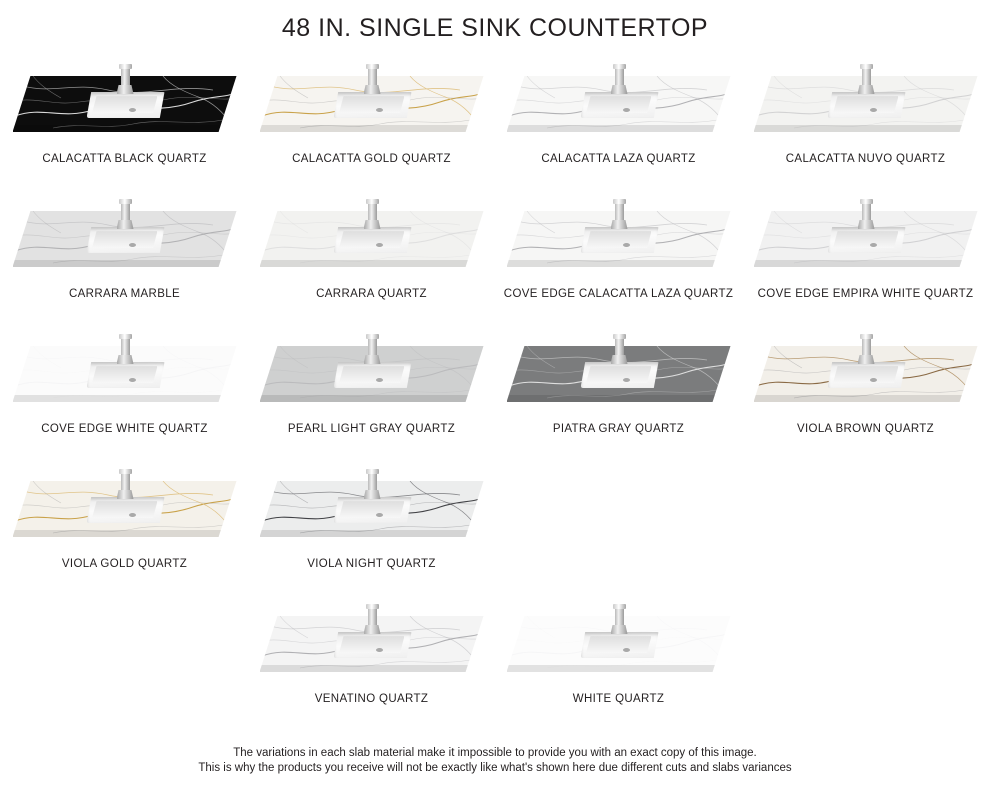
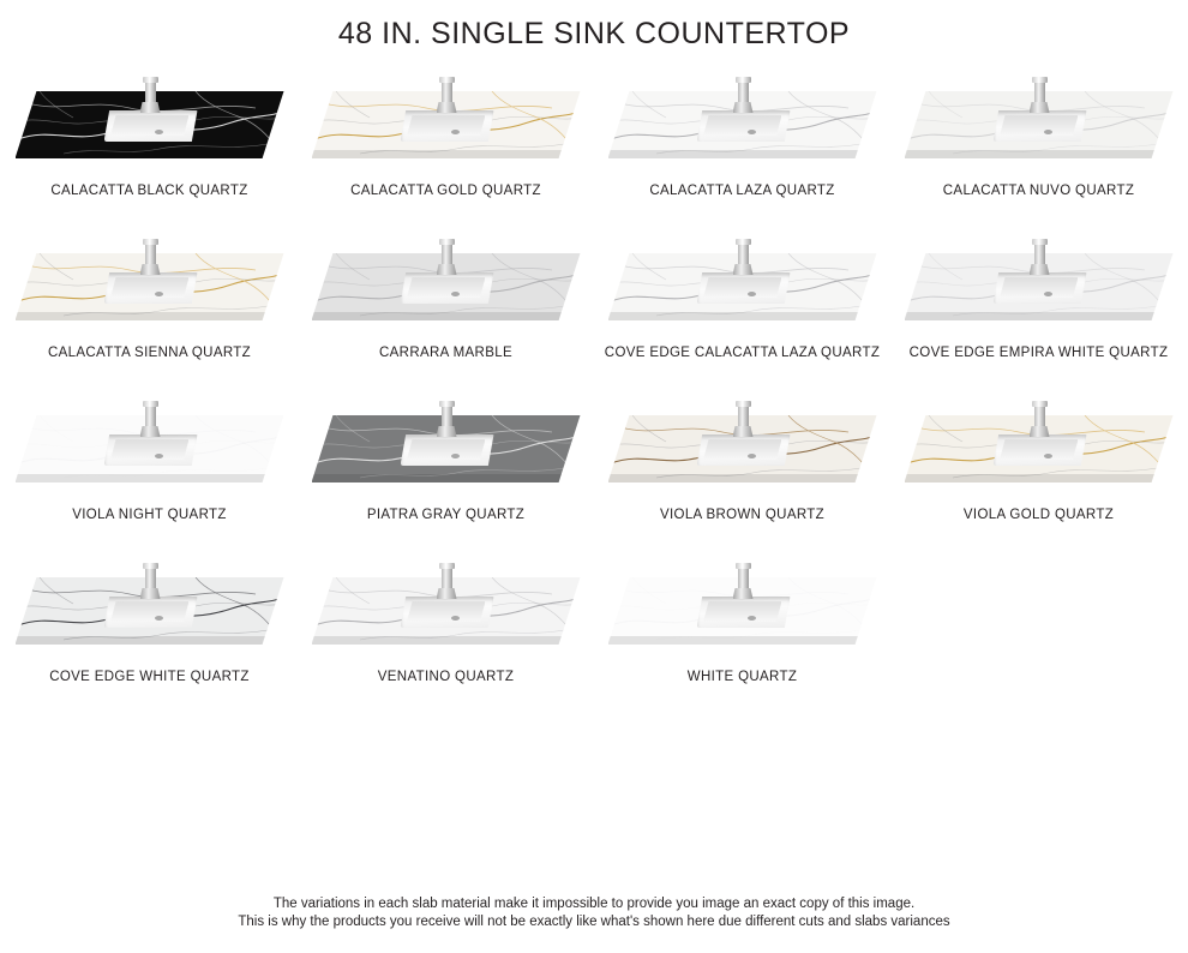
  48 IN. SINGLE SINK COUNTERTOP
  CALACATTA BLACK QUARTZ
  CALACATTA GOLD QUARTZ
  CALACATTA LAZA QUARTZ
  CALACATTA NUVO QUARTZ
+ CALACATTA SIENNA QUARTZ
  CARRARA MARBLE
- CARRARA QUARTZ
  COVE EDGE CALACATTA LAZA QUARTZ
  COVE EDGE EMPIRA WHITE QUARTZ
- COVE EDGE WHITE QUARTZ
+ VIOLA NIGHT QUARTZ
- PEARL LIGHT GRAY QUARTZ
  PIATRA GRAY QUARTZ
  VIOLA BROWN QUARTZ
  VIOLA GOLD QUARTZ
- VIOLA NIGHT QUARTZ
+ COVE EDGE WHITE QUARTZ
  VENATINO QUARTZ
  WHITE QUARTZ
- The variations in each slab material make it impossible to provide you with an exact copy of this image.
+ The variations in each slab material make it impossible to provide you image an exact copy of this image.
  This is why the products you receive will not be exactly like what's shown here due different cuts and slabs variances
